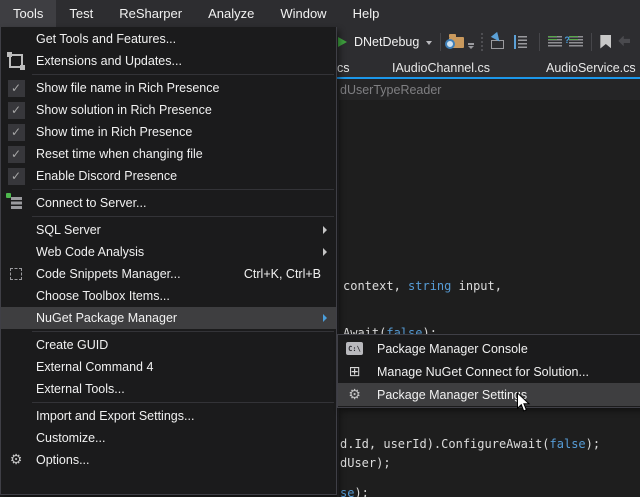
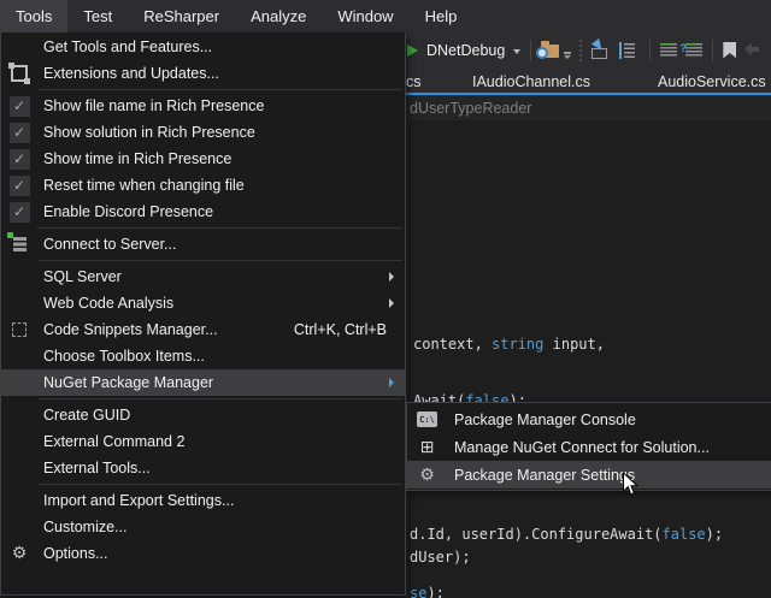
  Tools
  Test
  ReSharper
  Analyze
  Window
  Help
  DNetDebug
  cs
  IAudioChannel.cs
  AudioService.cs
  dUserTypeReader
  context, string input,
  Await(false);
  d.Id, userId).ConfigureAwait(false);
  dUser);
  se);
  Get Tools and Features...
  Extensions and Updates...
  Show file name in Rich Presence
  Show solution in Rich Presence
  Show time in Rich Presence
  Reset time when changing file
  Enable Discord Presence
  Connect to Server...
  SQL Server
  Web Code Analysis
  Code Snippets Manager...
  Ctrl+K, Ctrl+B
  Choose Toolbox Items...
  NuGet Package Manager
  Create GUID
- External Command 4
+ External Command 2
  External Tools...
  Import and Export Settings...
  Customize...
  Options...
  Package Manager Console
  Manage NuGet Connect for Solution...
  Package Manager Settins
